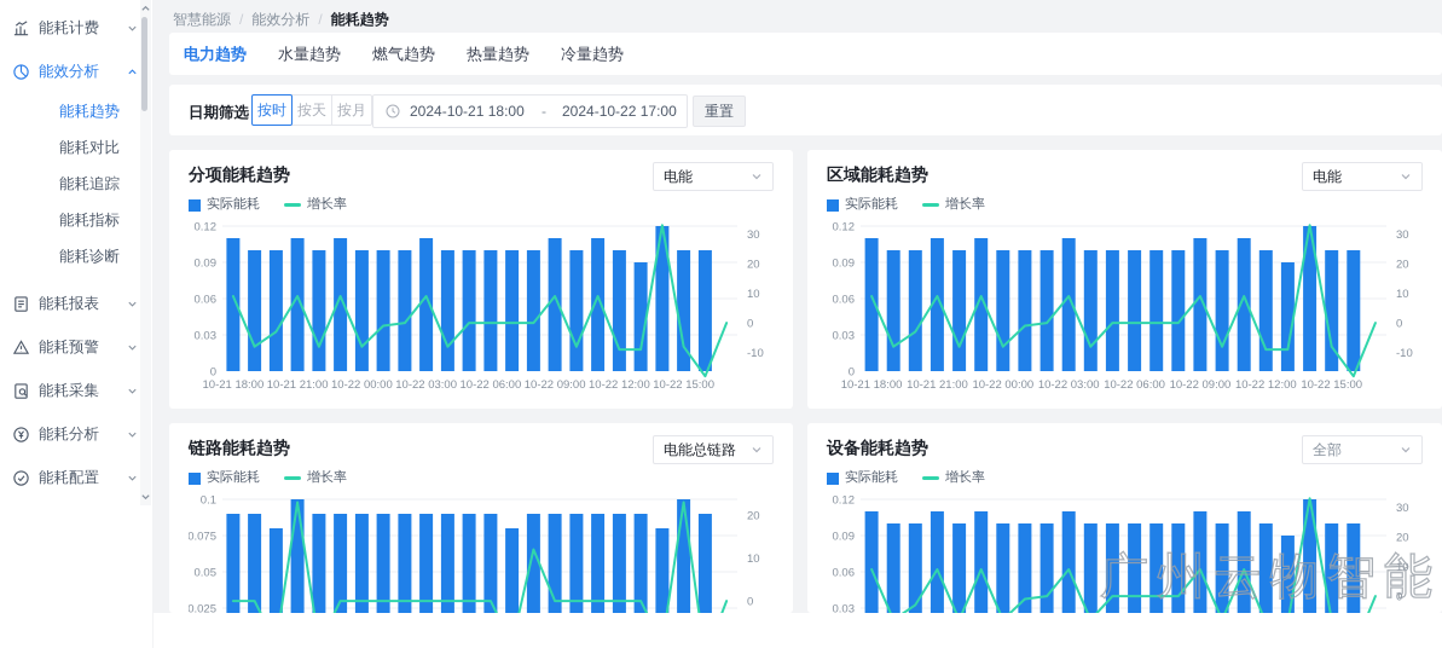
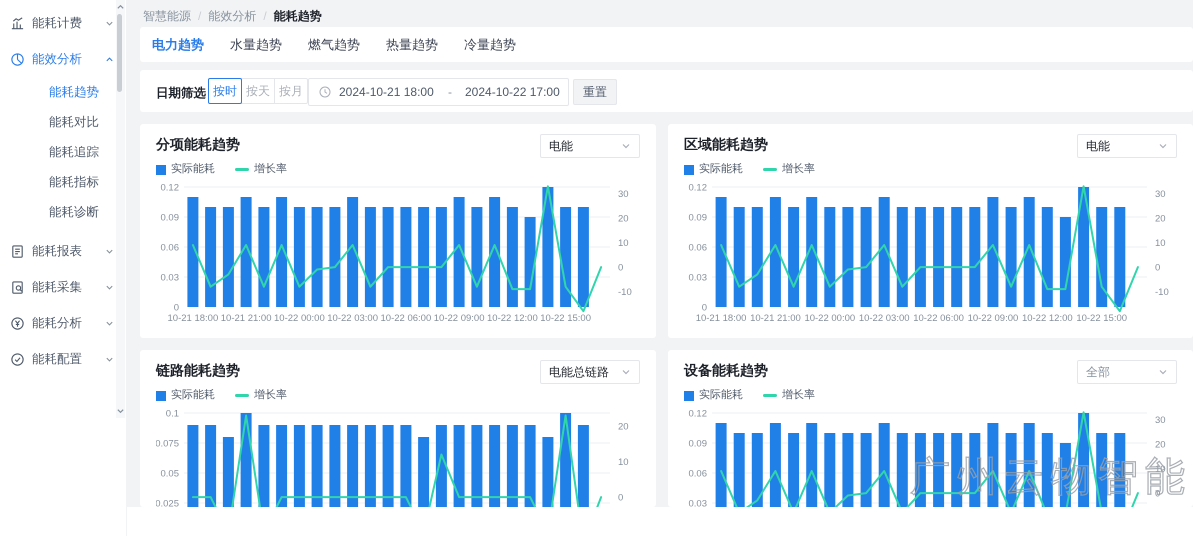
  能耗计费
  能效分析
  能耗趋势
  能耗对比
  能耗追踪
  能耗指标
  能耗诊断
  能耗报表
- 能耗预警
  能耗采集
  能耗分析
  能耗配置
  智慧能源 / 能效分析 / 能耗趋势
  电力趋势
  水量趋势
  燃气趋势
  热量趋势
  冷量趋势
  日期筛选
  按时
  按天
  按月
  2024-10-21 18:00
  -
  2024-10-22 17:00
  重置
  分项能耗趋势
  电能
  实际能耗
  增长率
  0
  0.03
  0.06
  0.09
  0.12
  -10
  0
  10
  20
  30
  10-21 18:00
  10-21 21:00
  10-22 00:00
  10-22 03:00
  10-22 06:00
  10-22 09:00
  10-22 12:00
  10-22 15:00
  区域能耗趋势
  电能
  实际能耗
  增长率
  0
  0.03
  0.06
  0.09
  0.12
  -10
  0
  10
  20
  30
  10-21 18:00
  10-21 21:00
  10-22 00:00
  10-22 03:00
  10-22 06:00
  10-22 09:00
  10-22 12:00
  10-22 15:00
  链路能耗趋势
  电能总链路
  实际能耗
  增长率
  0.025
  0.05
  0.075
  0.1
  0
  10
  20
  设备能耗趋势
  全部
  实际能耗
  增长率
  0.03
  0.06
  0.09
  0.12
  0
  10
  20
  30
  广州云物智能
